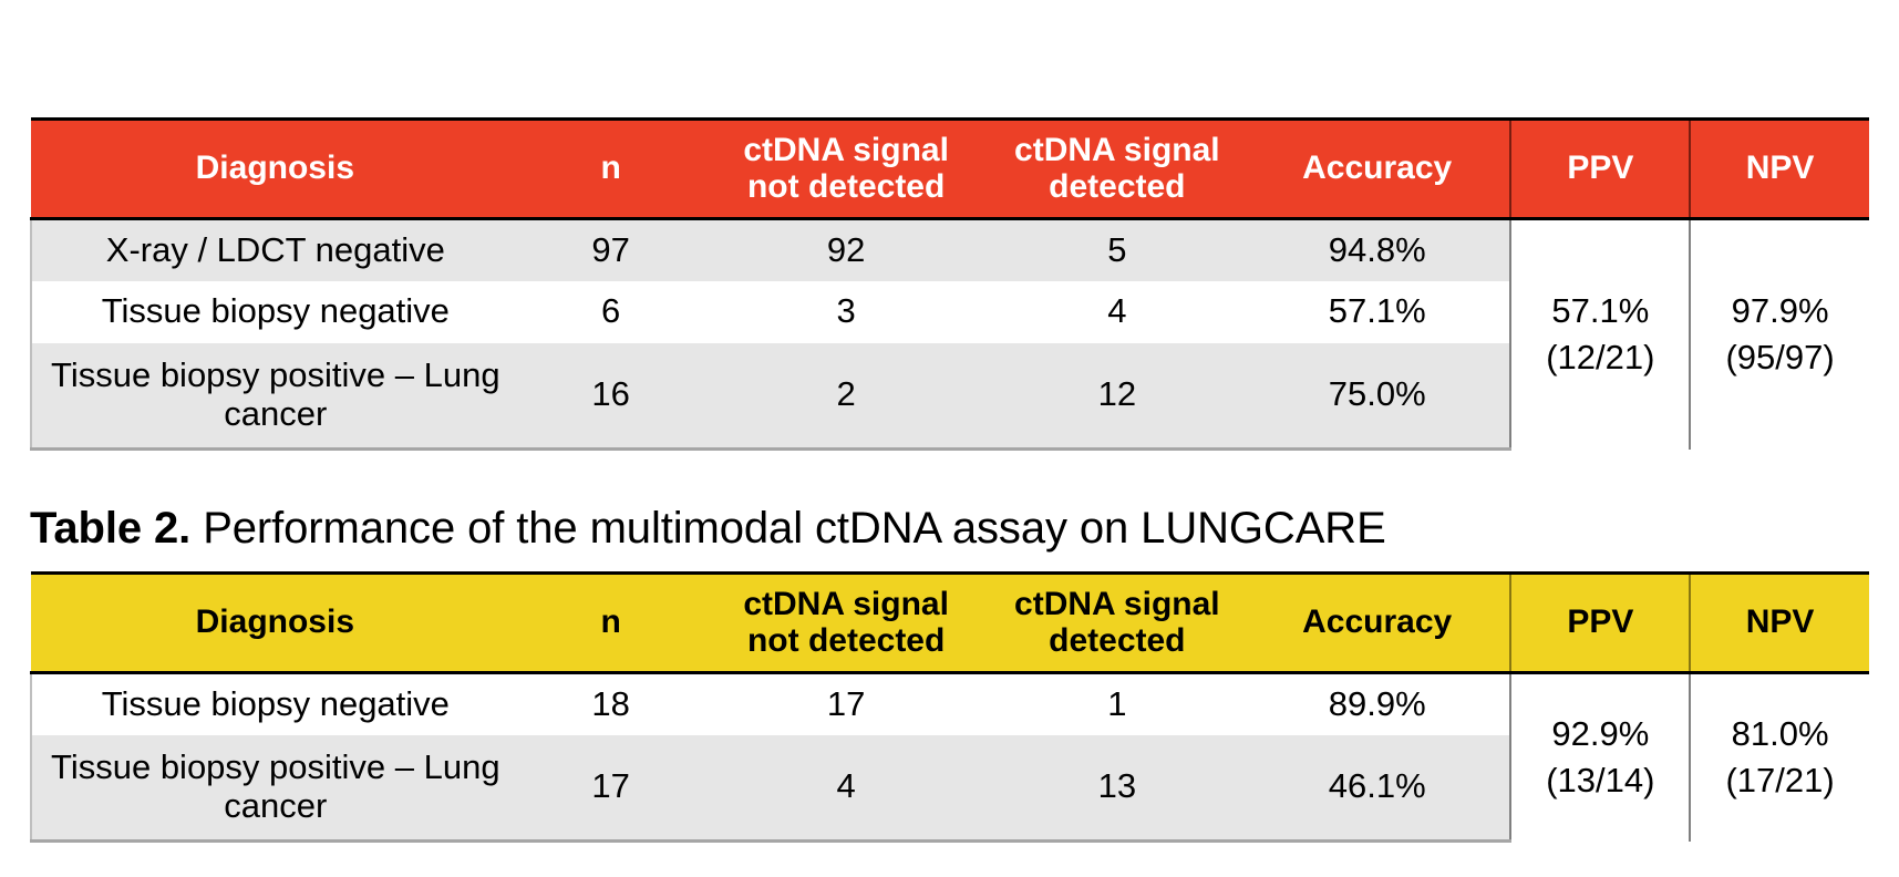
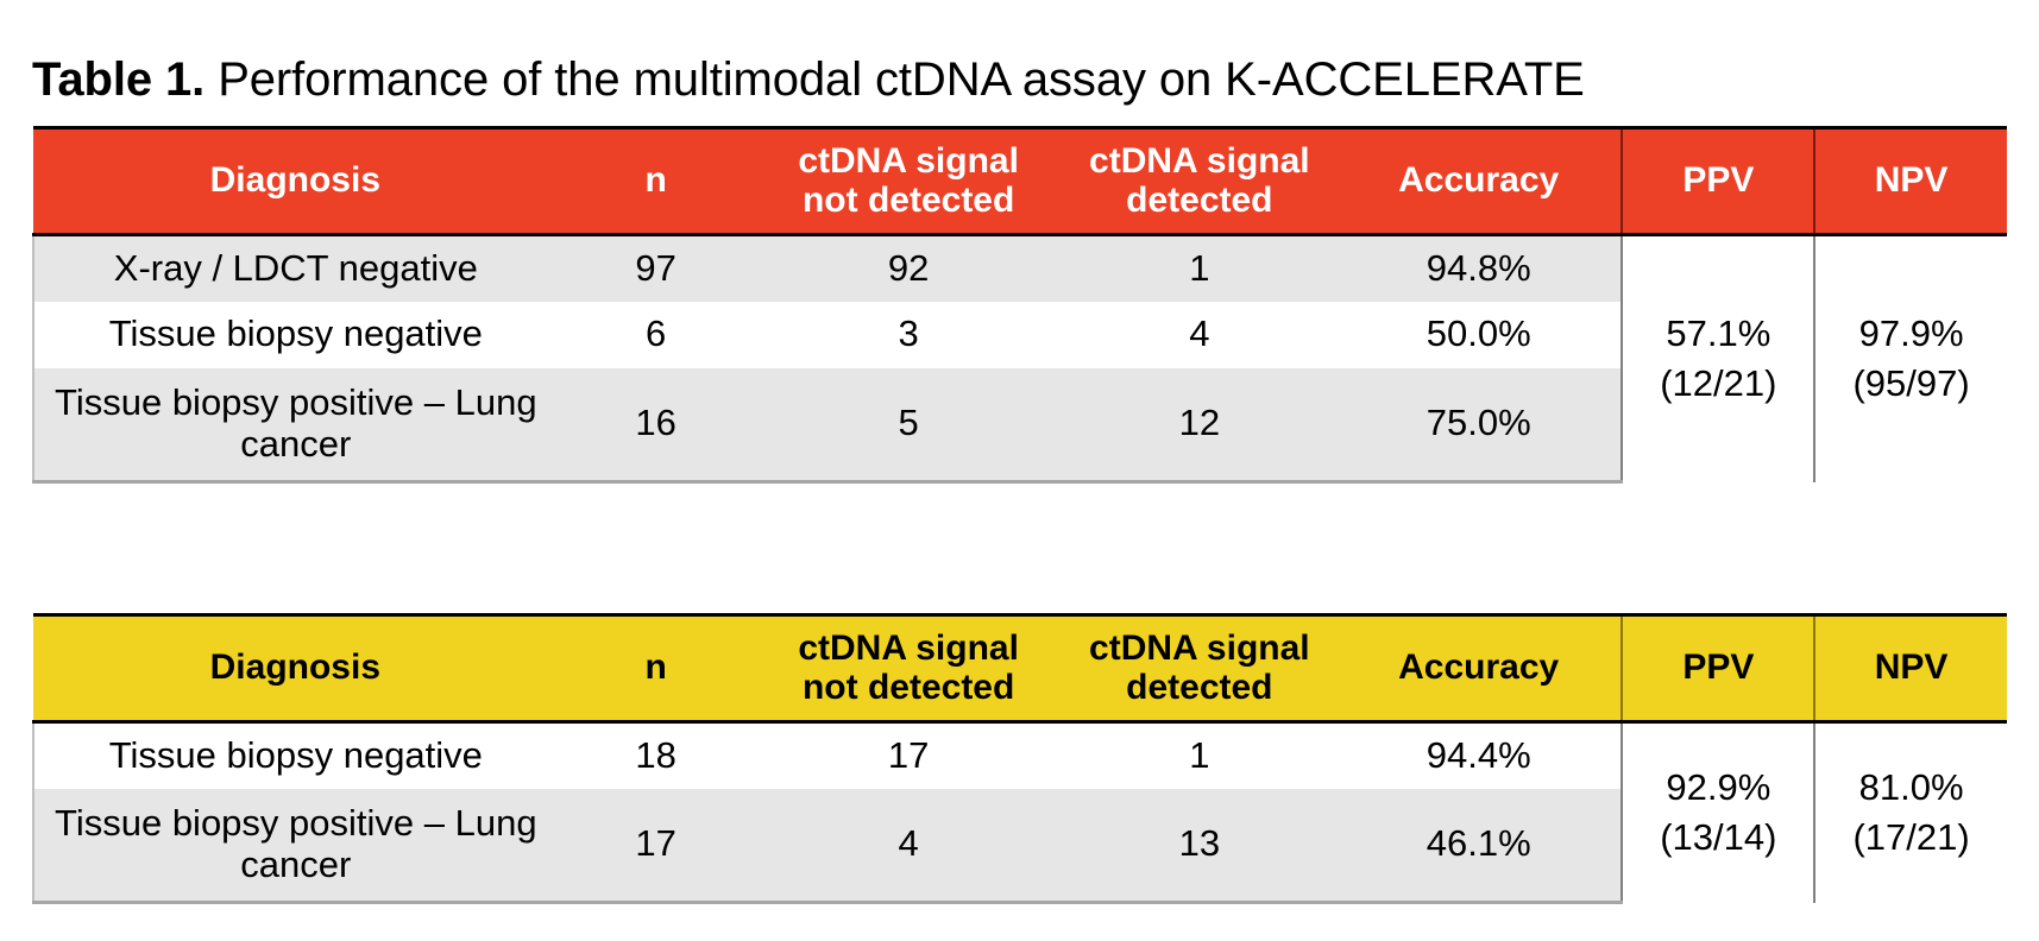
+ Table 1. Performance of the multimodal ctDNA assay on K-ACCELERATE
  Diagnosis	n	ctDNA signal not detected	ctDNA signal detected	Accuracy	PPV	NPV
- X-ray / LDCT negative	97	92	5	94.8%	57.1% (12/21)	97.9% (95/97)
+ X-ray / LDCT negative	97	92	1	94.8%	57.1% (12/21)	97.9% (95/97)
- Tissue biopsy negative	6	3	4	57.1%
+ Tissue biopsy negative	6	3	4	50.0%
- Tissue biopsy positive – Lung cancer	16	2	12	75.0%
+ Tissue biopsy positive – Lung cancer	16	5	12	75.0%
- Table 2. Performance of the multimodal ctDNA assay on LUNGCARE
  Diagnosis	n	ctDNA signal not detected	ctDNA signal detected	Accuracy	PPV	NPV
- Tissue biopsy negative	18	17	1	89.9%	92.9% (13/14)	81.0% (17/21)
+ Tissue biopsy negative	18	17	1	94.4%	92.9% (13/14)	81.0% (17/21)
  Tissue biopsy positive – Lung cancer	17	4	13	46.1%
